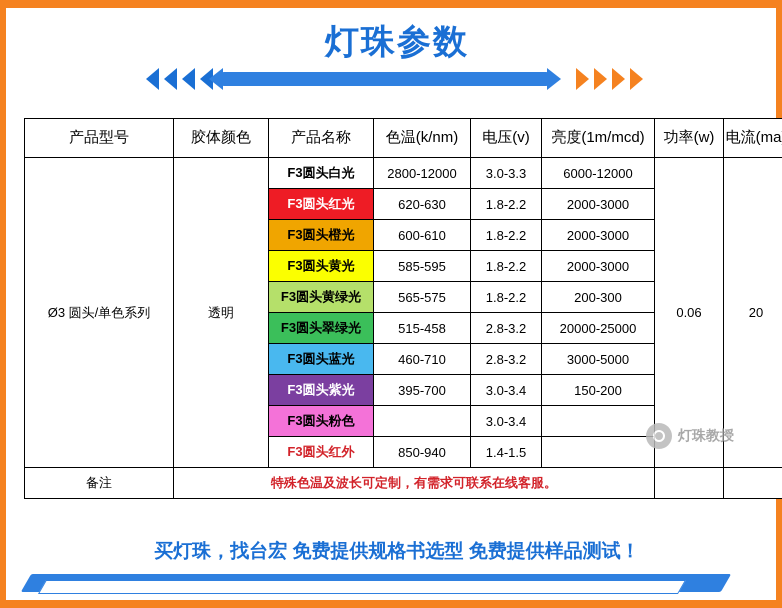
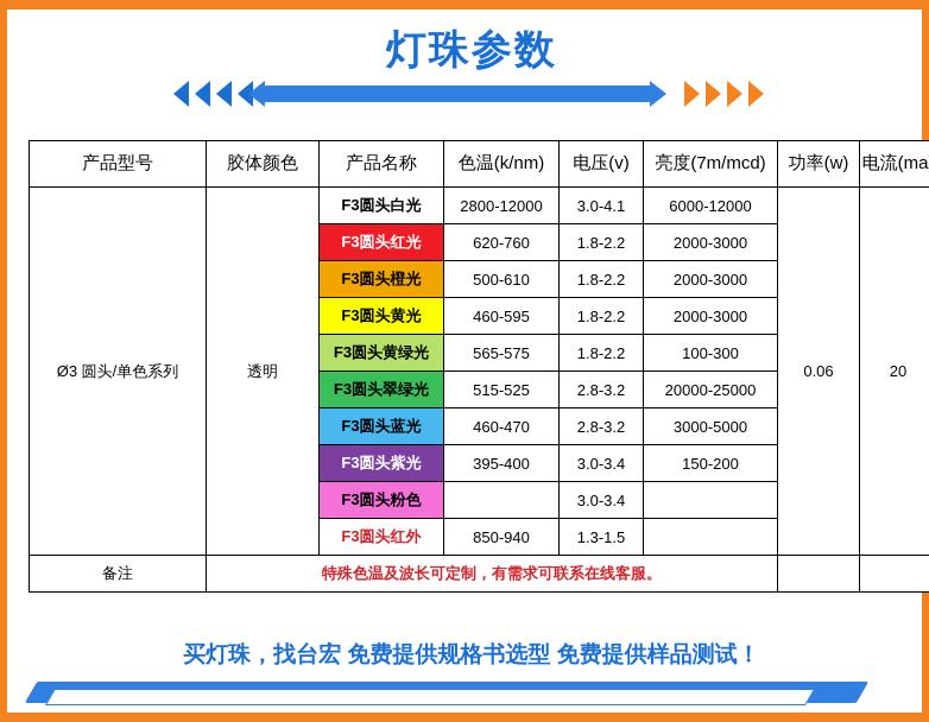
  灯珠参数
- 产品型号	胶体颜色	产品名称	色温(k/nm)	电压(v)	亮度(1m/mcd)	功率(w)	电流(ma
+ 产品型号	胶体颜色	产品名称	色温(k/nm)	电压(v)	亮度(7m/mcd)	功率(w)	电流(ma
- Ø3 圆头/单色系列	透明	F3圆头白光	2800-12000	3.0-3.3	6000-12000	0.06	20
+ Ø3 圆头/单色系列	透明	F3圆头白光	2800-12000	3.0-4.1	6000-12000	0.06	20
- F3圆头红光	620-630	1.8-2.2	2000-3000
+ F3圆头红光	620-760	1.8-2.2	2000-3000
- F3圆头橙光	600-610	1.8-2.2	2000-3000
+ F3圆头橙光	500-610	1.8-2.2	2000-3000
- F3圆头黄光	585-595	1.8-2.2	2000-3000
+ F3圆头黄光	460-595	1.8-2.2	2000-3000
- F3圆头黄绿光	565-575	1.8-2.2	200-300
+ F3圆头黄绿光	565-575	1.8-2.2	100-300
- F3圆头翠绿光	515-458	2.8-3.2	20000-25000
+ F3圆头翠绿光	515-525	2.8-3.2	20000-25000
- F3圆头蓝光	460-710	2.8-3.2	3000-5000
+ F3圆头蓝光	460-470	2.8-3.2	3000-5000
- F3圆头紫光	395-700	3.0-3.4	150-200
+ F3圆头紫光	395-400	3.0-3.4	150-200
  F3圆头粉色		3.0-3.4
- F3圆头红外	850-940	1.4-1.5
+ F3圆头红外	850-940	1.3-1.5
  备注	特殊色温及波长可定制，有需求可联系在线客服。
- 灯珠教授
  买灯珠，找台宏 免费提供规格书选型 免费提供样品测试！
